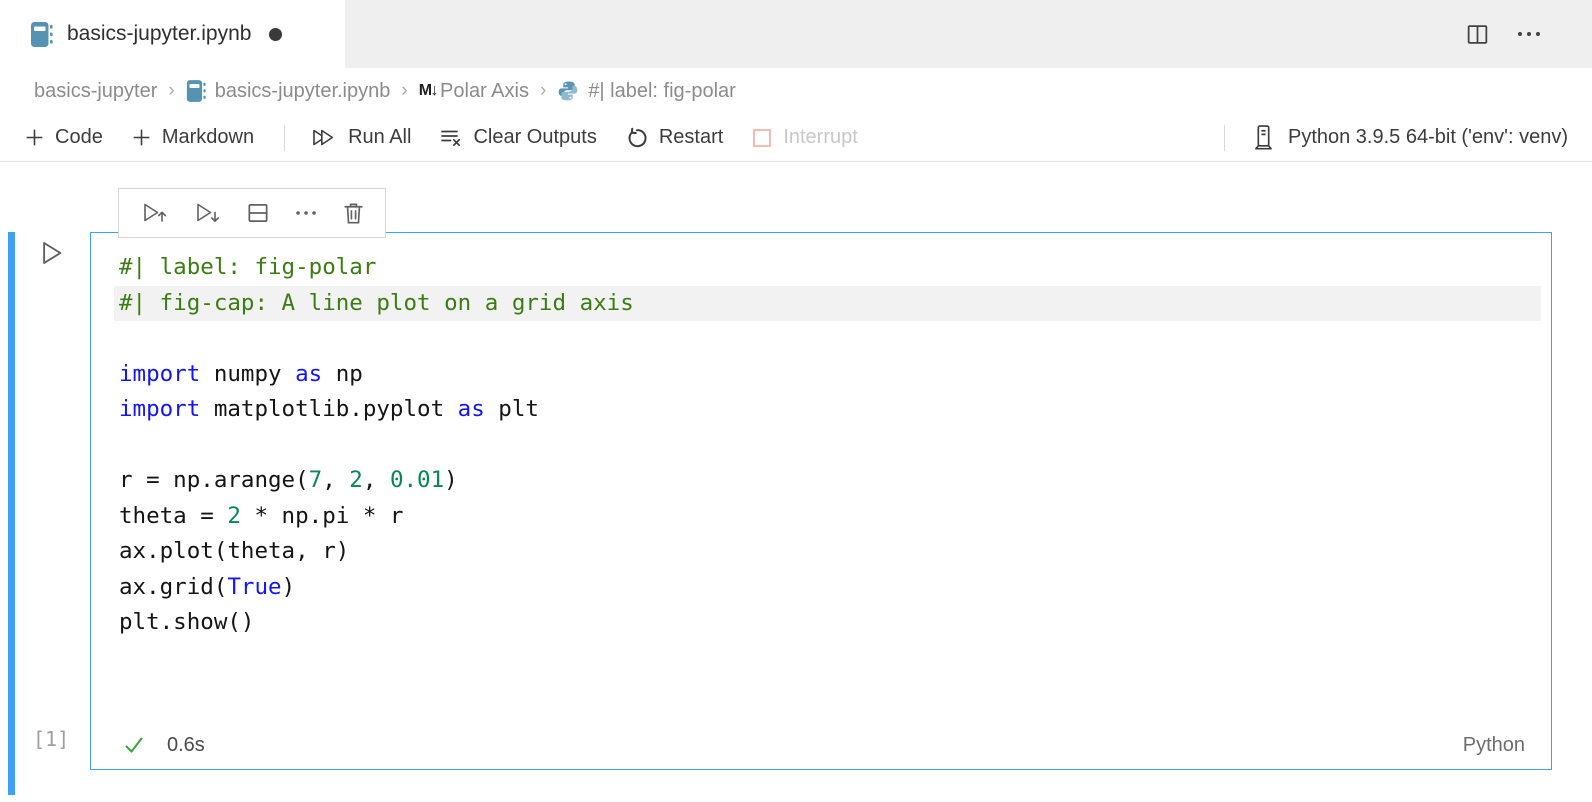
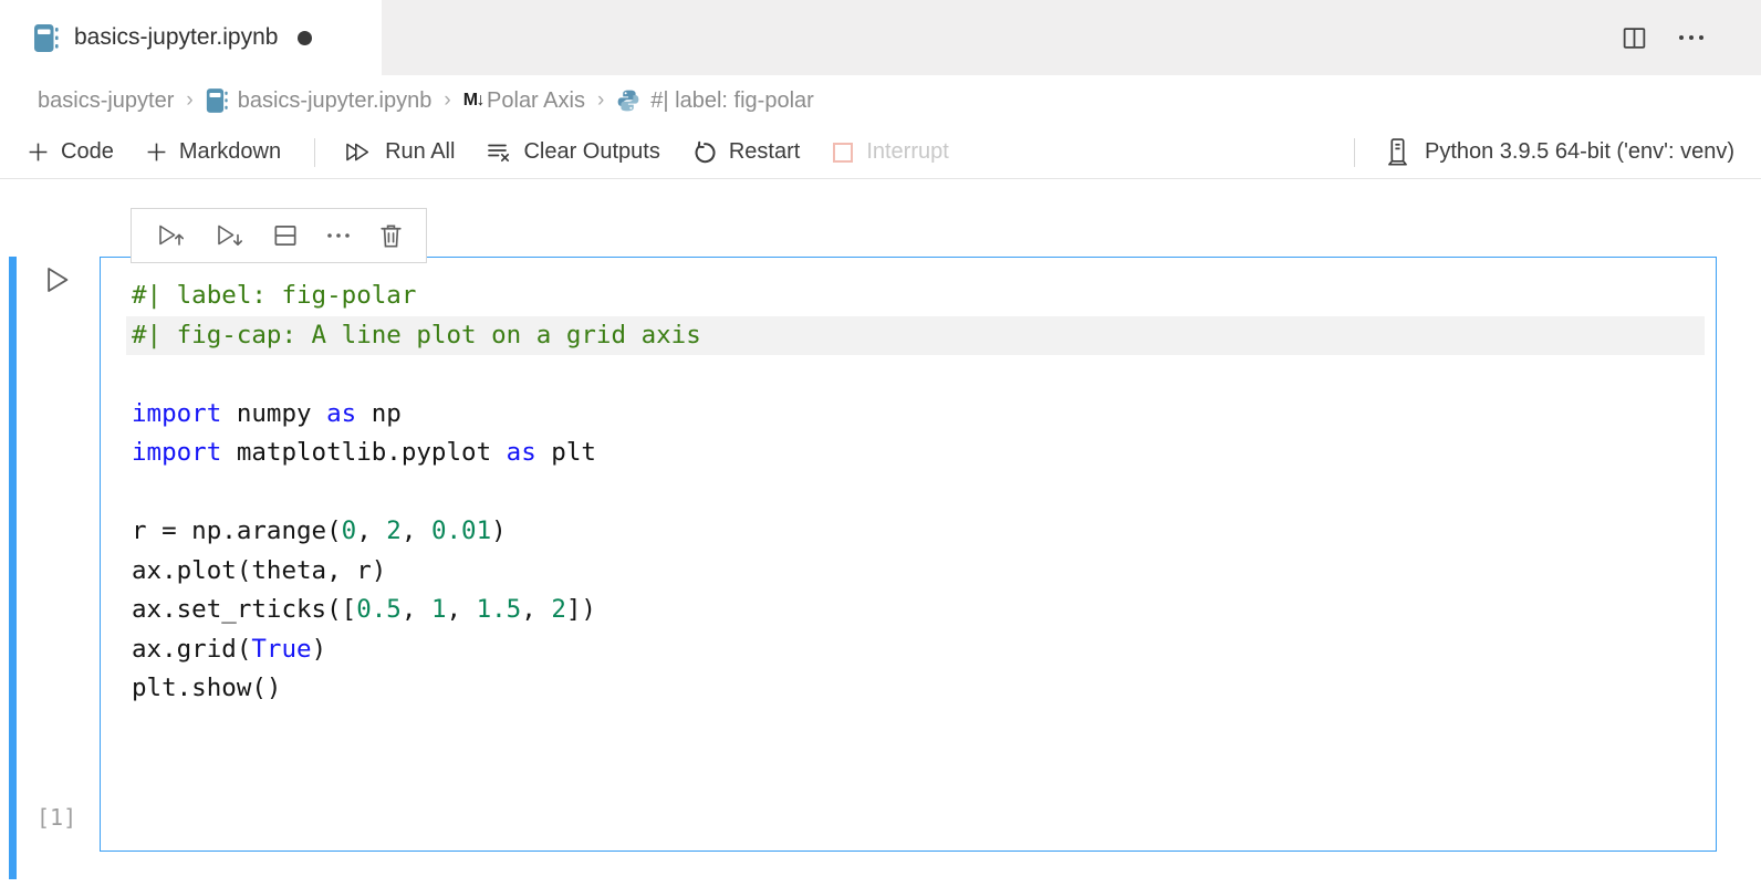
  basics-jupyter.ipynb
  basics-jupyter
  ›
  basics-jupyter.ipynb
  ›
  M↓
  Polar Axis
  ›
  #| label: fig-polar
  Code
  Markdown
  Run All
  Clear Outputs
  Restart
  Interrupt
  Python 3.9.5 64-bit ('env': venv)
  [1]
  #| label: fig-polar
  #| fig-cap: A line plot on a grid axis
  import numpy as np
  import matplotlib.pyplot as plt
- r = np.arange(7, 2, 0.01)
+ r = np.arange(0, 2, 0.01)
- theta = 2 * np.pi * r
  ax.plot(theta, r)
+ ax.set_rticks([0.5, 1, 1.5, 2])
  ax.grid(True)
  plt.show()
- 0.6s
- Python
